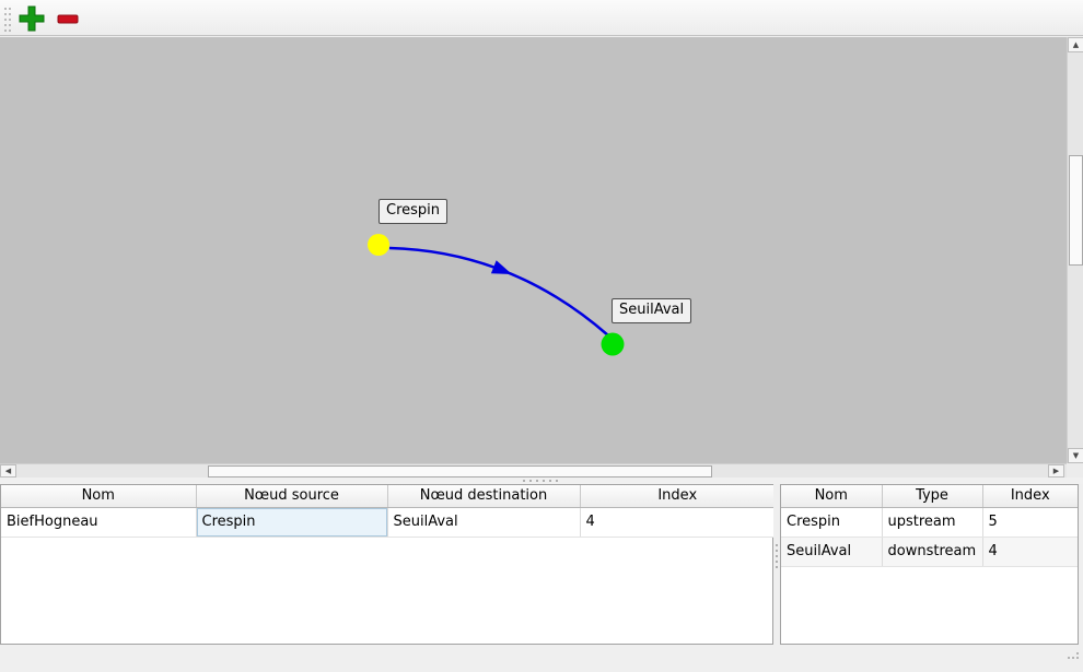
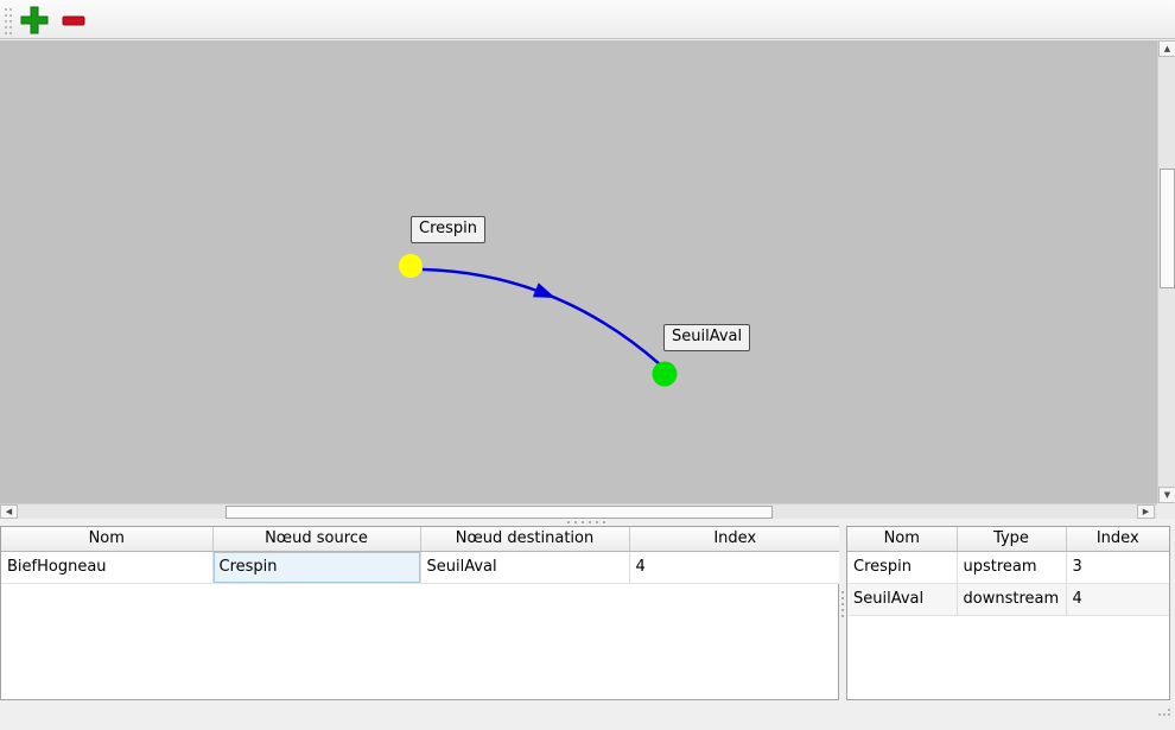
  Crespin
  SeuilAval
  ▲
  ▼
  ◀
  ▶
  Nom	Nœud source	Nœud destination	Index
  BiefHogneau	Crespin	SeuilAval	4
  Nom	Type	Index
- Crespin	upstream	5
+ Crespin	upstream	3
  SeuilAval	downstream	4
